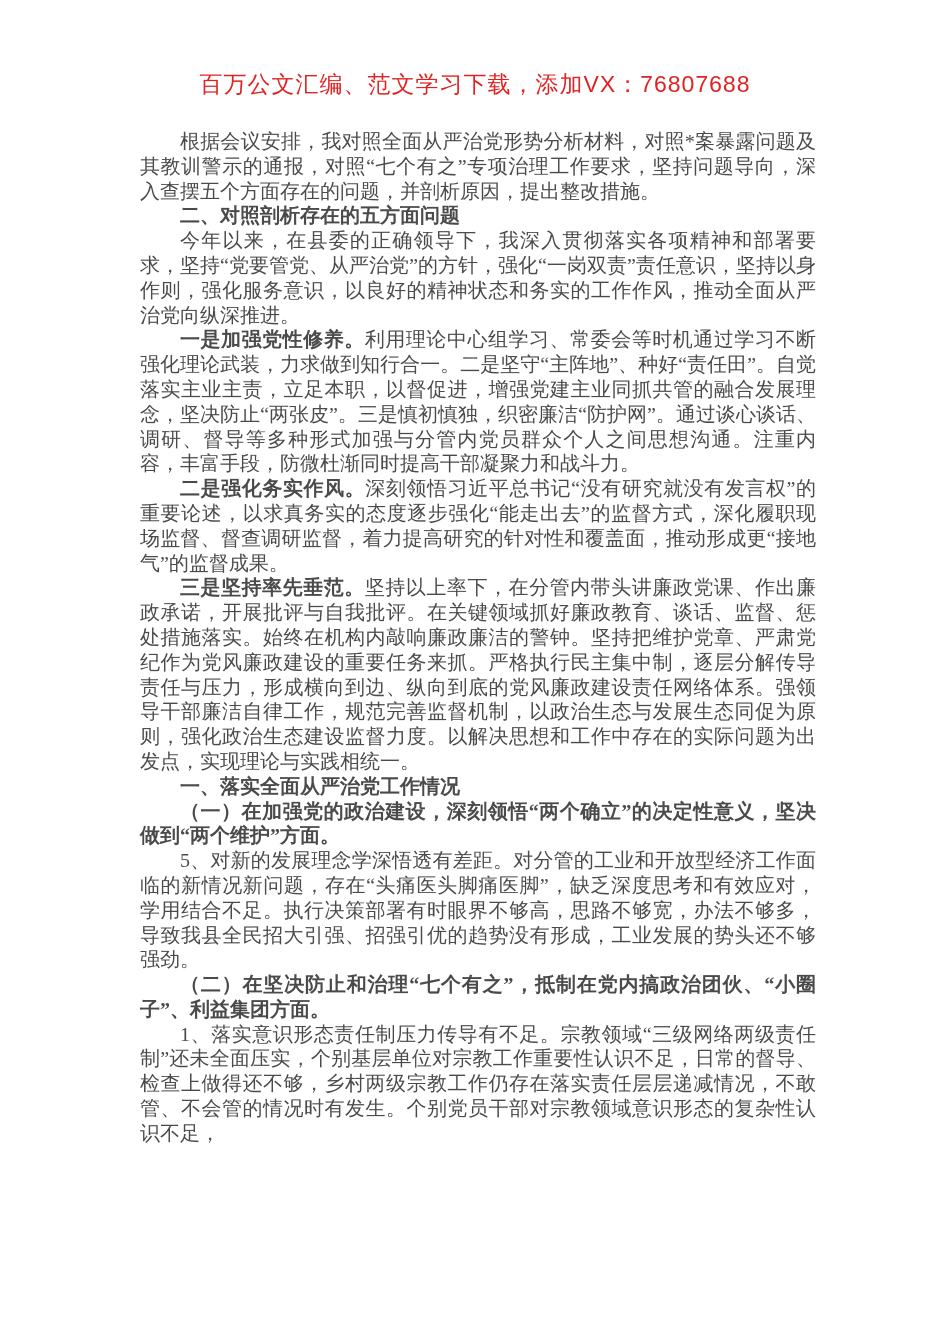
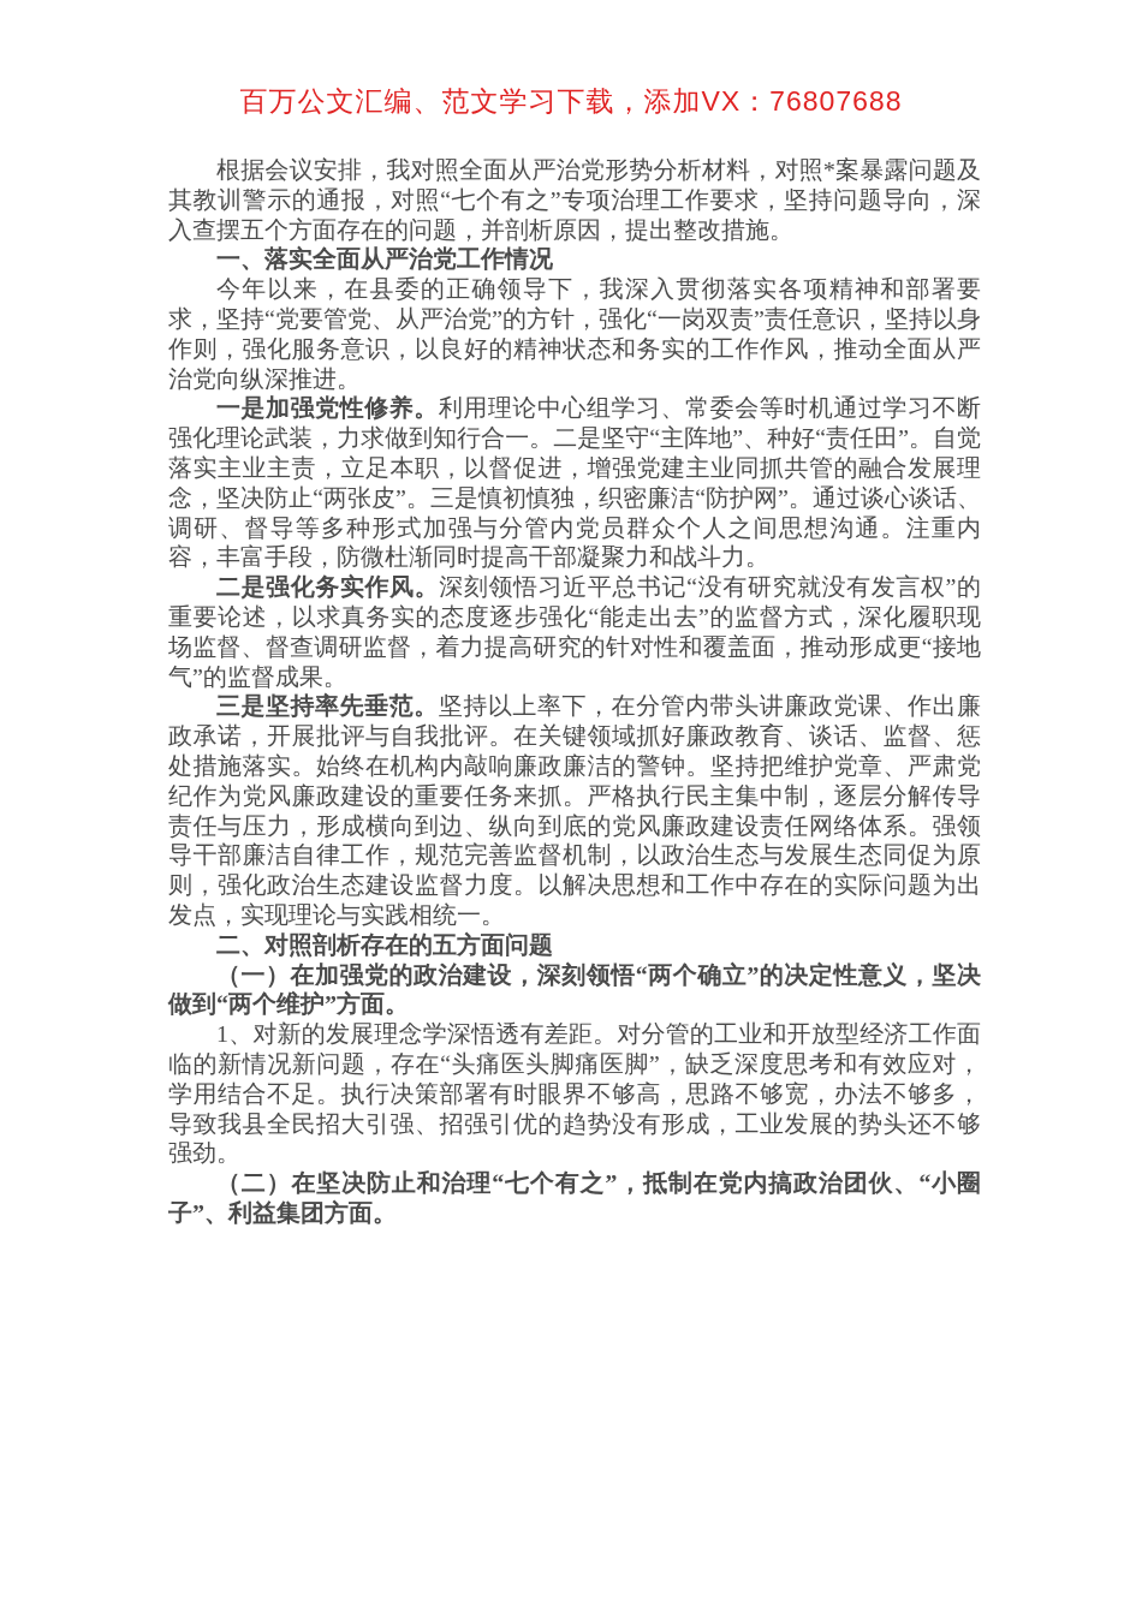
  百万公文汇编、范文学习下载，添加VX：76807688
  根据会议安排，我对照全面从严治党形势分析材料，对照*案暴露问题及其教训警示的通报，对照“七个有之”专项治理工作要求，坚持问题导向，深入查摆五个方面存在的问题，并剖析原因，提出整改措施。
- 二、对照剖析存在的五方面问题
+ 一、落实全面从严治党工作情况
  今年以来，在县委的正确领导下，我深入贯彻落实各项精神和部署要求，坚持“党要管党、从严治党”的方针，强化“一岗双责”责任意识，坚持以身作则，强化服务意识，以良好的精神状态和务实的工作作风，推动全面从严治党向纵深推进。
  一是加强党性修养。利用理论中心组学习、常委会等时机通过学习不断强化理论武装，力求做到知行合一。二是坚守“主阵地”、种好“责任田”。自觉落实主业主责，立足本职，以督促进，增强党建主业同抓共管的融合发展理念，坚决防止“两张皮”。三是慎初慎独，织密廉洁“防护网”。通过谈心谈话、调研、督导等多种形式加强与分管内党员群众个人之间思想沟通。注重内容，丰富手段，防微杜渐同时提高干部凝聚力和战斗力。
  二是强化务实作风。深刻领悟习近平总书记“没有研究就没有发言权”的重要论述，以求真务实的态度逐步强化“能走出去”的监督方式，深化履职现场监督、督查调研监督，着力提高研究的针对性和覆盖面，推动形成更“接地气”的监督成果。
  三是坚持率先垂范。坚持以上率下，在分管内带头讲廉政党课、作出廉政承诺，开展批评与自我批评。在关键领域抓好廉政教育、谈话、监督、惩处措施落实。始终在机构内敲响廉政廉洁的警钟。坚持把维护党章、严肃党纪作为党风廉政建设的重要任务来抓。严格执行民主集中制，逐层分解传导责任与压力，形成横向到边、纵向到底的党风廉政建设责任网络体系。强领导干部廉洁自律工作，规范完善监督机制，以政治生态与发展生态同促为原则，强化政治生态建设监督力度。以解决思想和工作中存在的实际问题为出发点，实现理论与实践相统一。
- 一、落实全面从严治党工作情况
+ 二、对照剖析存在的五方面问题
  （一）在加强党的政治建设，深刻领悟“两个确立”的决定性意义，坚决做到“两个维护”方面。
- 5、对新的发展理念学深悟透有差距。对分管的工业和开放型经济工作面临的新情况新问题，存在“头痛医头脚痛医脚”，缺乏深度思考和有效应对，学用结合不足。执行决策部署有时眼界不够高，思路不够宽，办法不够多，导致我县全民招大引强、招强引优的趋势没有形成，工业发展的势头还不够强劲。
+ 1、对新的发展理念学深悟透有差距。对分管的工业和开放型经济工作面临的新情况新问题，存在“头痛医头脚痛医脚”，缺乏深度思考和有效应对，学用结合不足。执行决策部署有时眼界不够高，思路不够宽，办法不够多，导致我县全民招大引强、招强引优的趋势没有形成，工业发展的势头还不够强劲。
  （二）在坚决防止和治理“七个有之”，抵制在党内搞政治团伙、“小圈子”、利益集团方面。
- 1、落实意识形态责任制压力传导有不足。宗教领域“三级网络两级责任制”还未全面压实，个别基层单位对宗教工作重要性认识不足，日常的督导、检查上做得还不够，乡村两级宗教工作仍存在落实责任层层递减情况，不敢管、不会管的情况时有发生。个别党员干部对宗教领域意识形态的复杂性认识不足，
